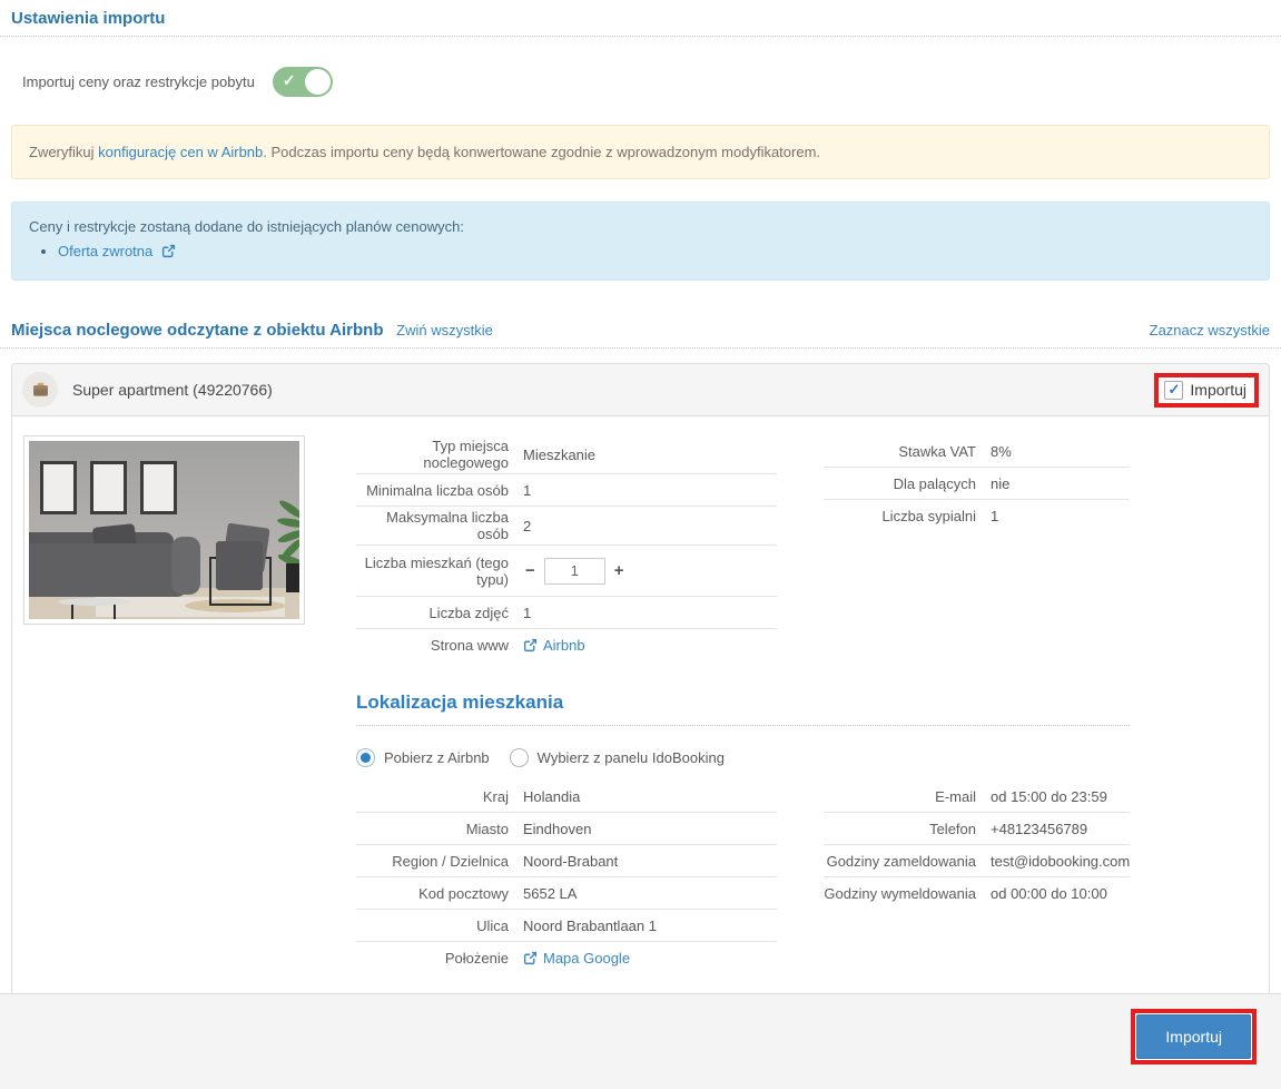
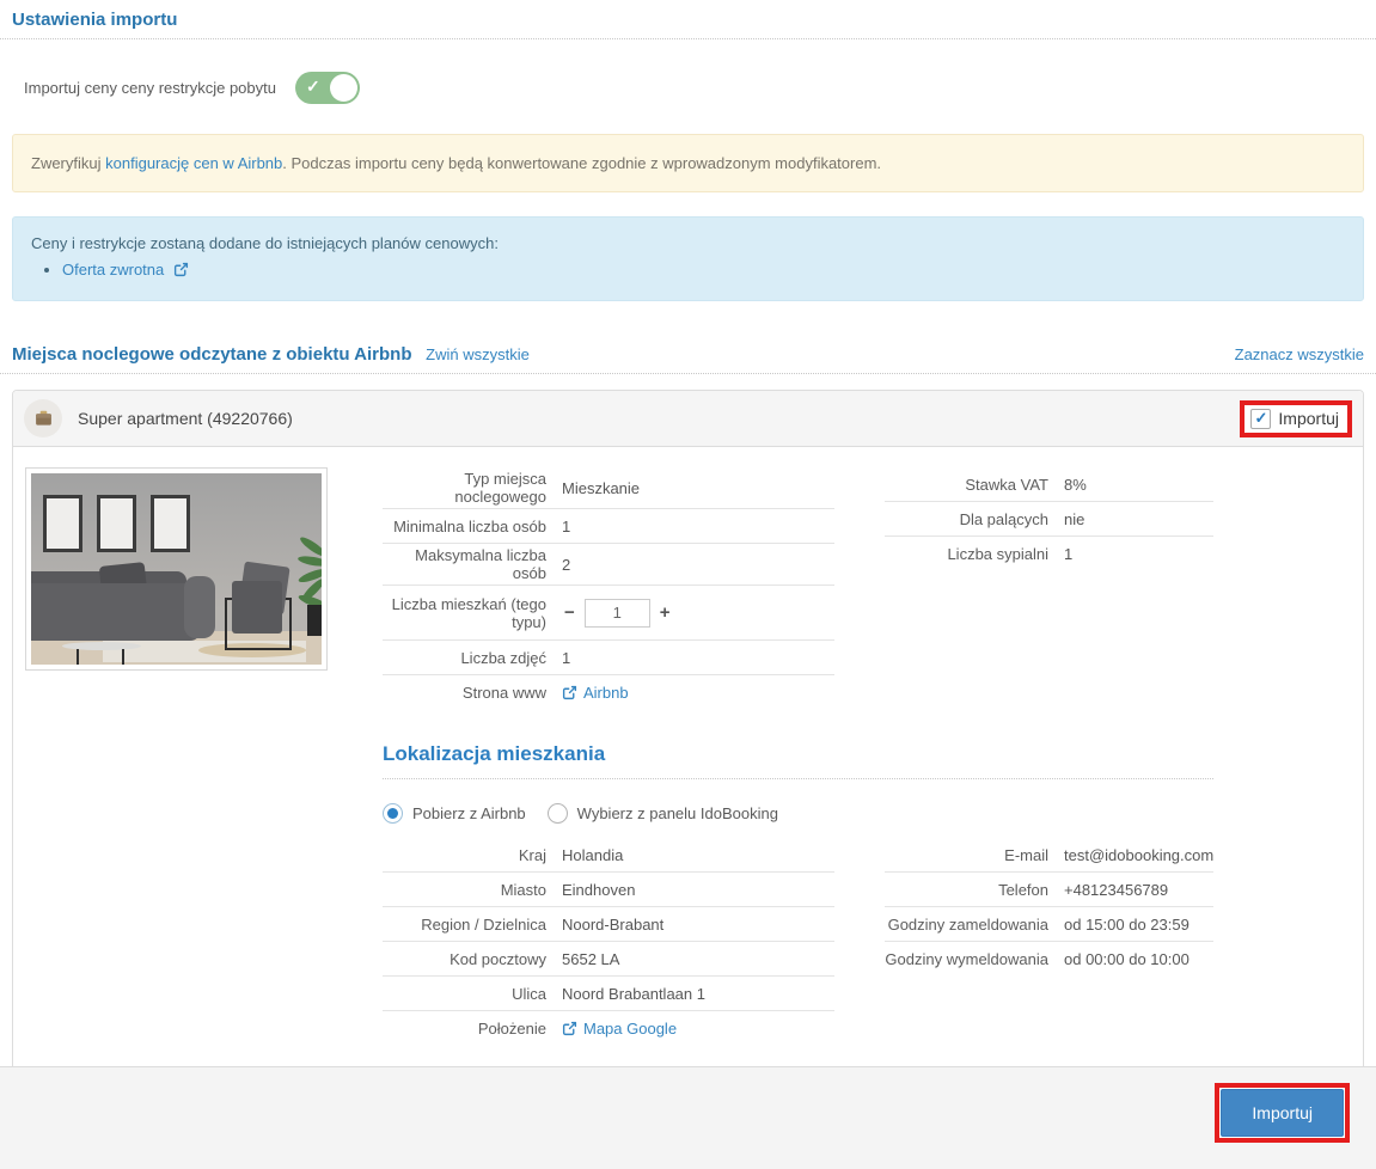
  Ustawienia importu
- Importuj ceny oraz restrykcje pobytu
+ Importuj ceny ceny restrykcje pobytu
  ✓
  Zweryfikuj konfigurację cen w Airbnb. Podczas importu ceny będą konwertowane zgodnie z wprowadzonym modyfikatorem.
  Ceny i restrykcje zostaną dodane do istniejących planów cenowych:
  Oferta zwrotna
  Miejsca noclegowe odczytane z obiektu Airbnb Zwiń wszystkie
  Zaznacz wszystkie
  Super apartment (49220766)
  ✓
  Importuj
  Typ miejsca noclegowego
  Mieszkanie
  Minimalna liczba osób
  1
  Maksymalna liczba osób
  2
  Liczba mieszkań (tego typu)
  −
  1
  +
  Liczba zdjęć
  1
  Strona www
  Airbnb
  Stawka VAT
  8%
  Dla palących
  nie
  Liczba sypialni
  1
  Lokalizacja mieszkania
  Pobierz z Airbnb
  Wybierz z panelu IdoBooking
  Kraj
  Holandia
  Miasto
  Eindhoven
  Region / Dzielnica
  Noord-Brabant
  Kod pocztowy
  5652 LA
  Ulica
  Noord Brabantlaan 1
  Położenie
  Mapa Google
  E-mail
- od 15:00 do 23:59
+ test@idobooking.com
  Telefon
  +48123456789
  Godziny zameldowania
- test@idobooking.com
+ od 15:00 do 23:59
  Godziny wymeldowania
  od 00:00 do 10:00
  Importuj
